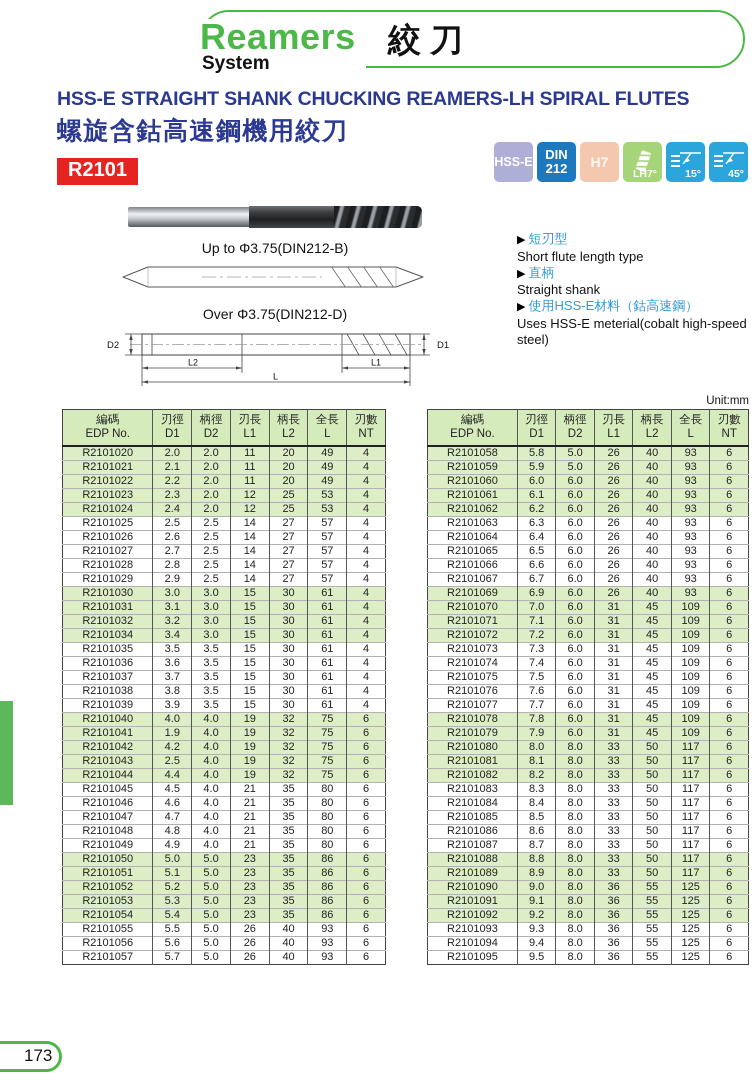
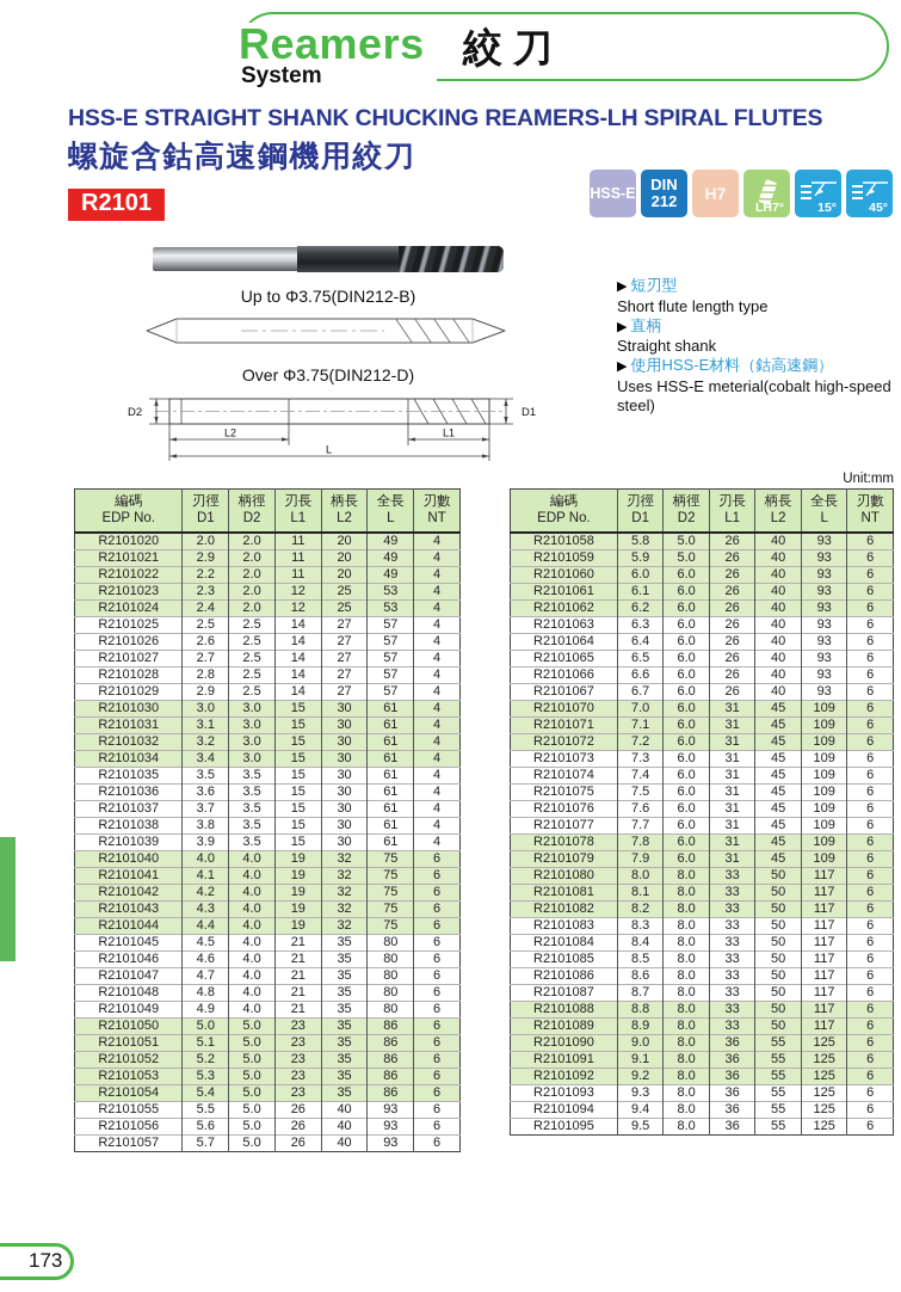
  Reamers
  System
  絞刀
  HSS-E STRAIGHT SHANK CHUCKING REAMERS-LH SPIRAL FLUTES
  螺旋含鈷高速鋼機用絞刀
  R2101
  HSS-E
  DIN
  212
  H7
  LH7°
  15°
  45°
  Up to Φ3.75(DIN212-B)
  Over Φ3.75(DIN212-D)
  D2
  D1
  L2
  L1
  L
  短刃型
  Short flute length type
  直柄
  Straight shank
  使用HSS-E材料（鈷高速鋼）
  Uses HSS-E meterial(cobalt high-speed steel)
  Unit:mm
  編碼EDP No.	刃徑D1	柄徑D2	刃長L1	柄長L2	全長L	刃數NT
  R2101020	2.0	2.0	11	20	49	4
- R2101021	2.1	2.0	11	20	49	4
+ R2101021	2.9	2.0	11	20	49	4
  R2101022	2.2	2.0	11	20	49	4
  R2101023	2.3	2.0	12	25	53	4
  R2101024	2.4	2.0	12	25	53	4
  R2101025	2.5	2.5	14	27	57	4
  R2101026	2.6	2.5	14	27	57	4
  R2101027	2.7	2.5	14	27	57	4
  R2101028	2.8	2.5	14	27	57	4
  R2101029	2.9	2.5	14	27	57	4
  R2101030	3.0	3.0	15	30	61	4
  R2101031	3.1	3.0	15	30	61	4
  R2101032	3.2	3.0	15	30	61	4
  R2101034	3.4	3.0	15	30	61	4
  R2101035	3.5	3.5	15	30	61	4
  R2101036	3.6	3.5	15	30	61	4
  R2101037	3.7	3.5	15	30	61	4
  R2101038	3.8	3.5	15	30	61	4
  R2101039	3.9	3.5	15	30	61	4
  R2101040	4.0	4.0	19	32	75	6
- R2101041	1.9	4.0	19	32	75	6
+ R2101041	4.1	4.0	19	32	75	6
  R2101042	4.2	4.0	19	32	75	6
- R2101043	2.5	4.0	19	32	75	6
+ R2101043	4.3	4.0	19	32	75	6
  R2101044	4.4	4.0	19	32	75	6
  R2101045	4.5	4.0	21	35	80	6
  R2101046	4.6	4.0	21	35	80	6
  R2101047	4.7	4.0	21	35	80	6
  R2101048	4.8	4.0	21	35	80	6
  R2101049	4.9	4.0	21	35	80	6
  R2101050	5.0	5.0	23	35	86	6
  R2101051	5.1	5.0	23	35	86	6
  R2101052	5.2	5.0	23	35	86	6
  R2101053	5.3	5.0	23	35	86	6
  R2101054	5.4	5.0	23	35	86	6
  R2101055	5.5	5.0	26	40	93	6
  R2101056	5.6	5.0	26	40	93	6
  R2101057	5.7	5.0	26	40	93	6
  編碼EDP No.	刃徑D1	柄徑D2	刃長L1	柄長L2	全長L	刃數NT
  R2101058	5.8	5.0	26	40	93	6
  R2101059	5.9	5.0	26	40	93	6
  R2101060	6.0	6.0	26	40	93	6
  R2101061	6.1	6.0	26	40	93	6
  R2101062	6.2	6.0	26	40	93	6
  R2101063	6.3	6.0	26	40	93	6
  R2101064	6.4	6.0	26	40	93	6
  R2101065	6.5	6.0	26	40	93	6
  R2101066	6.6	6.0	26	40	93	6
  R2101067	6.7	6.0	26	40	93	6
- R2101069	6.9	6.0	26	40	93	6
  R2101070	7.0	6.0	31	45	109	6
  R2101071	7.1	6.0	31	45	109	6
  R2101072	7.2	6.0	31	45	109	6
  R2101073	7.3	6.0	31	45	109	6
  R2101074	7.4	6.0	31	45	109	6
  R2101075	7.5	6.0	31	45	109	6
  R2101076	7.6	6.0	31	45	109	6
  R2101077	7.7	6.0	31	45	109	6
  R2101078	7.8	6.0	31	45	109	6
  R2101079	7.9	6.0	31	45	109	6
  R2101080	8.0	8.0	33	50	117	6
  R2101081	8.1	8.0	33	50	117	6
  R2101082	8.2	8.0	33	50	117	6
  R2101083	8.3	8.0	33	50	117	6
  R2101084	8.4	8.0	33	50	117	6
  R2101085	8.5	8.0	33	50	117	6
  R2101086	8.6	8.0	33	50	117	6
  R2101087	8.7	8.0	33	50	117	6
  R2101088	8.8	8.0	33	50	117	6
  R2101089	8.9	8.0	33	50	117	6
  R2101090	9.0	8.0	36	55	125	6
  R2101091	9.1	8.0	36	55	125	6
  R2101092	9.2	8.0	36	55	125	6
  R2101093	9.3	8.0	36	55	125	6
  R2101094	9.4	8.0	36	55	125	6
  R2101095	9.5	8.0	36	55	125	6
  173
